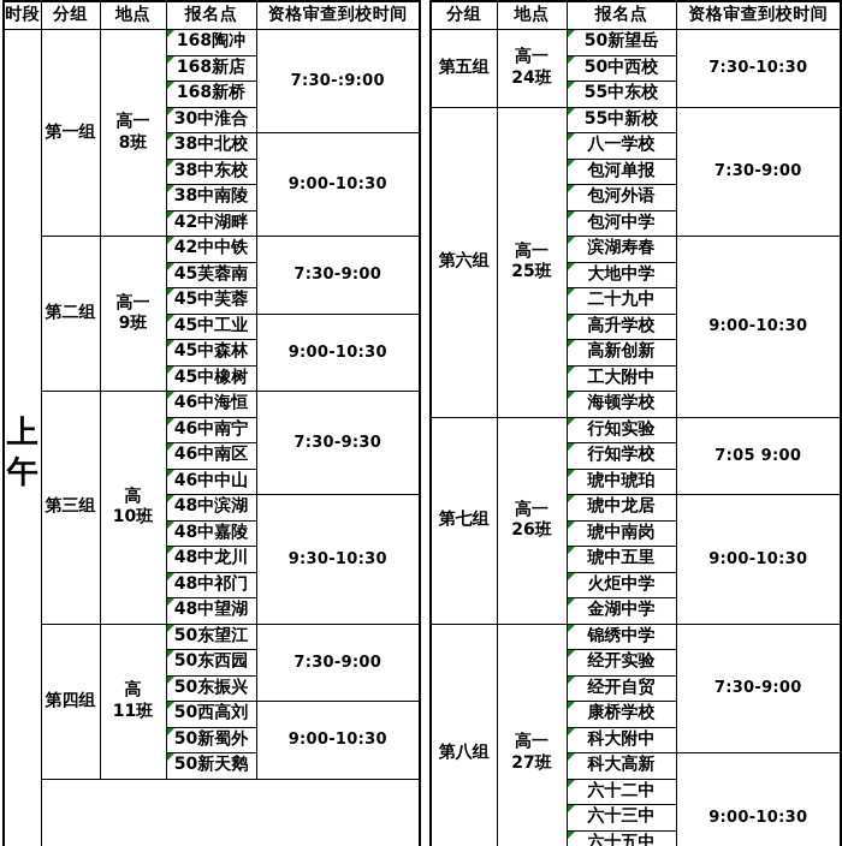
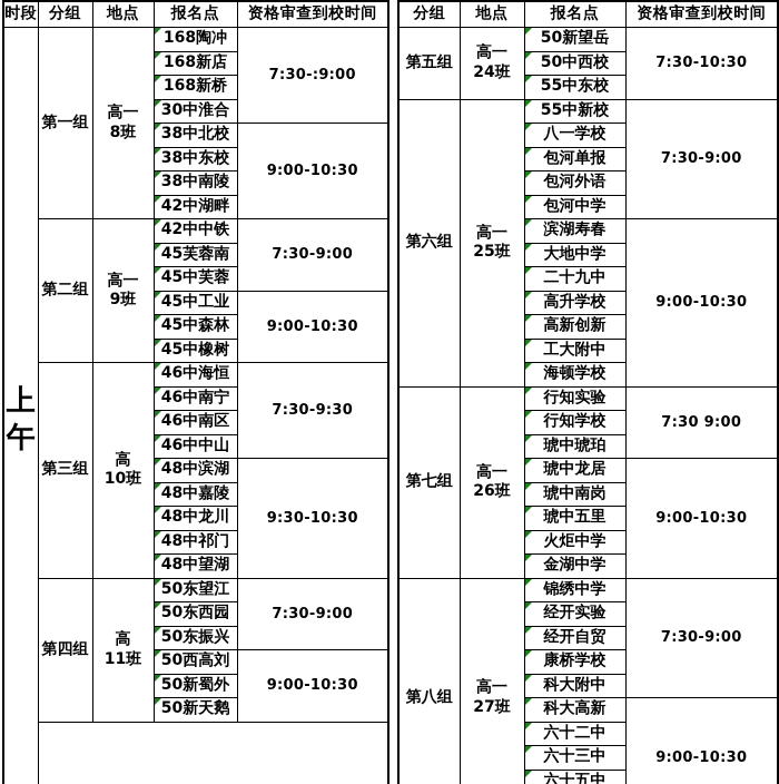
  时段	分组	地点	报名点	资格审查到校时间
  上午	第一组	高一8班	168陶冲	7:30-:9:00
  168新店
  168新桥
  30中淮合
  38中北校	9:00-10:30
  38中东校
  38中南陵
  42中湖畔
  第二组	高一9班	42中中铁	7:30-9:00
  45芙蓉南
  45中芙蓉
  45中工业	9:00-10:30
  45中森林
  45中橡树
  第三组	高10班	46中海恒	7:30-9:30
  46中南宁
  46中南区
  46中中山
  48中滨湖	9:30-10:30
  48中嘉陵
  48中龙川
  48中祁门
  48中望湖
  第四组	高11班	50东望江	7:30-9:00
  50东西园
  50东振兴
  50西高刘	9:00-10:30
  50新蜀外
  50新天鹅
  分组	地点	报名点	资格审查到校时间
  第五组	高一24班	50新望岳	7:30-10:30
  50中西校
  55中东校
  第六组	高一25班	55中新校	7:30-9:00
  八一学校
  包河单报
  包河外语
  包河中学
  滨湖寿春	9:00-10:30
  大地中学
  二十九中
  高升学校
  高新创新
  工大附中
  海顿学校
- 第七组	高一26班	行知实验	7:05 9:00
+ 第七组	高一26班	行知实验	7:30 9:00
  行知学校
  琥中琥珀
  琥中龙居	9:00-10:30
  琥中南岗
  琥中五里
  火炬中学
  金湖中学
  第八组	高一27班	锦绣中学	7:30-9:00
  经开实验
  经开自贸
  康桥学校
  科大附中
  科大高新	9:00-10:30
  六十二中
  六十三中
  六十五中
